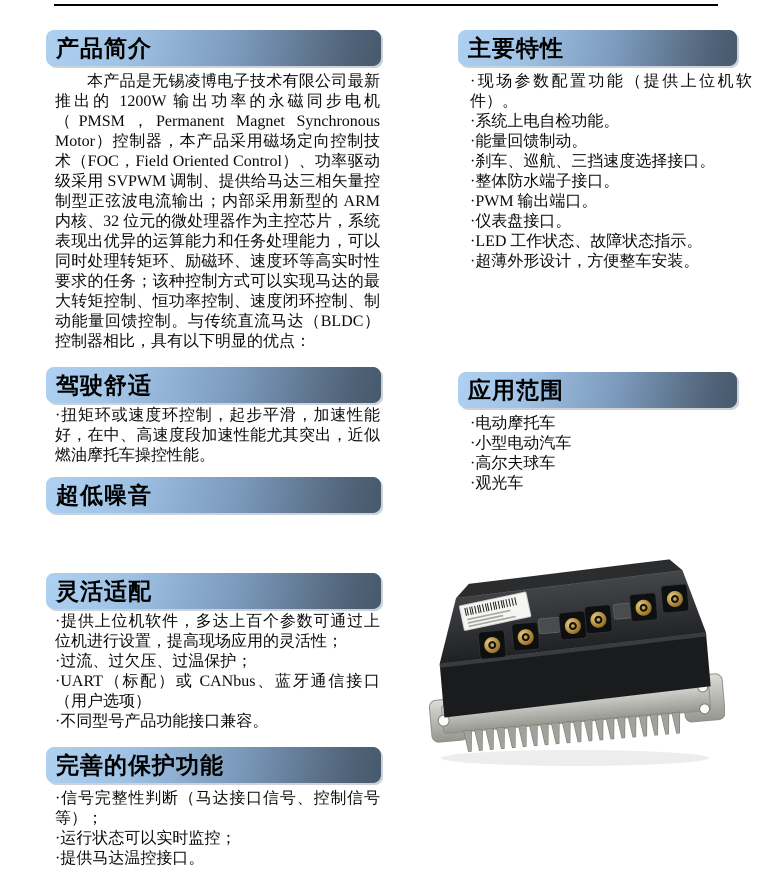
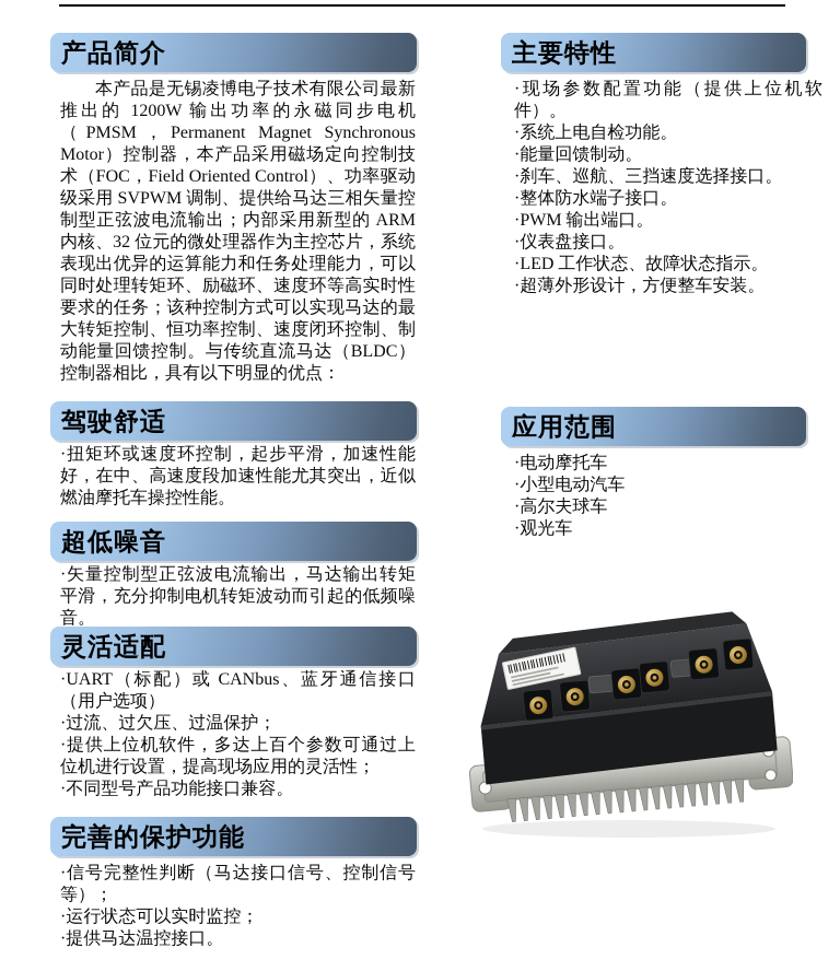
  产品简介
  本产品是无锡凌博电子技术有限公司最新推出的 1200W 输出功率的永磁同步电机（PMSM，Permanent Magnet Synchronous Motor）控制器，本产品采用磁场定向控制技术（FOC，Field Oriented Control）、功率驱动级采用 SVPWM 调制、提供给马达三相矢量控制型正弦波电流输出；内部采用新型的 ARM 内核、32 位元的微处理器作为主控芯片，系统表现出优异的运算能力和任务处理能力，可以同时处理转矩环、励磁环、速度环等高实时性要求的任务；该种控制方式可以实现马达的最大转矩控制、恒功率控制、速度闭环控制、制动能量回馈控制。与传统直流马达（BLDC）控制器相比，具有以下明显的优点：
  驾驶舒适
  ·扭矩环或速度环控制，起步平滑，加速性能好，在中、高速度段加速性能尤其突出，近似燃油摩托车操控性能。
  超低噪音
+ ·矢量控制型正弦波电流输出，马达输出转矩平滑，充分抑制电机转矩波动而引起的低频噪音。
  灵活适配
- ·提供上位机软件，多达上百个参数可通过上位机进行设置，提高现场应用的灵活性；
+ ·UART（标配）或 CANbus、蓝牙通信接口（用户选项）
  ·过流、过欠压、过温保护；
- ·UART（标配）或 CANbus、蓝牙通信接口（用户选项）
+ ·提供上位机软件，多达上百个参数可通过上位机进行设置，提高现场应用的灵活性；
  ·不同型号产品功能接口兼容。
  完善的保护功能
  ·信号完整性判断（马达接口信号、控制信号等）；
  ·运行状态可以实时监控；
  ·提供马达温控接口。
  主要特性
  ·现场参数配置功能（提供上位机软件）。
  ·系统上电自检功能。
  ·能量回馈制动。
  ·刹车、巡航、三挡速度选择接口。
  ·整体防水端子接口。
  ·PWM 输出端口。
  ·仪表盘接口。
  ·LED 工作状态、故障状态指示。
  ·超薄外形设计，方便整车安装。
  应用范围
  ·电动摩托车
  ·小型电动汽车
  ·高尔夫球车
  ·观光车
